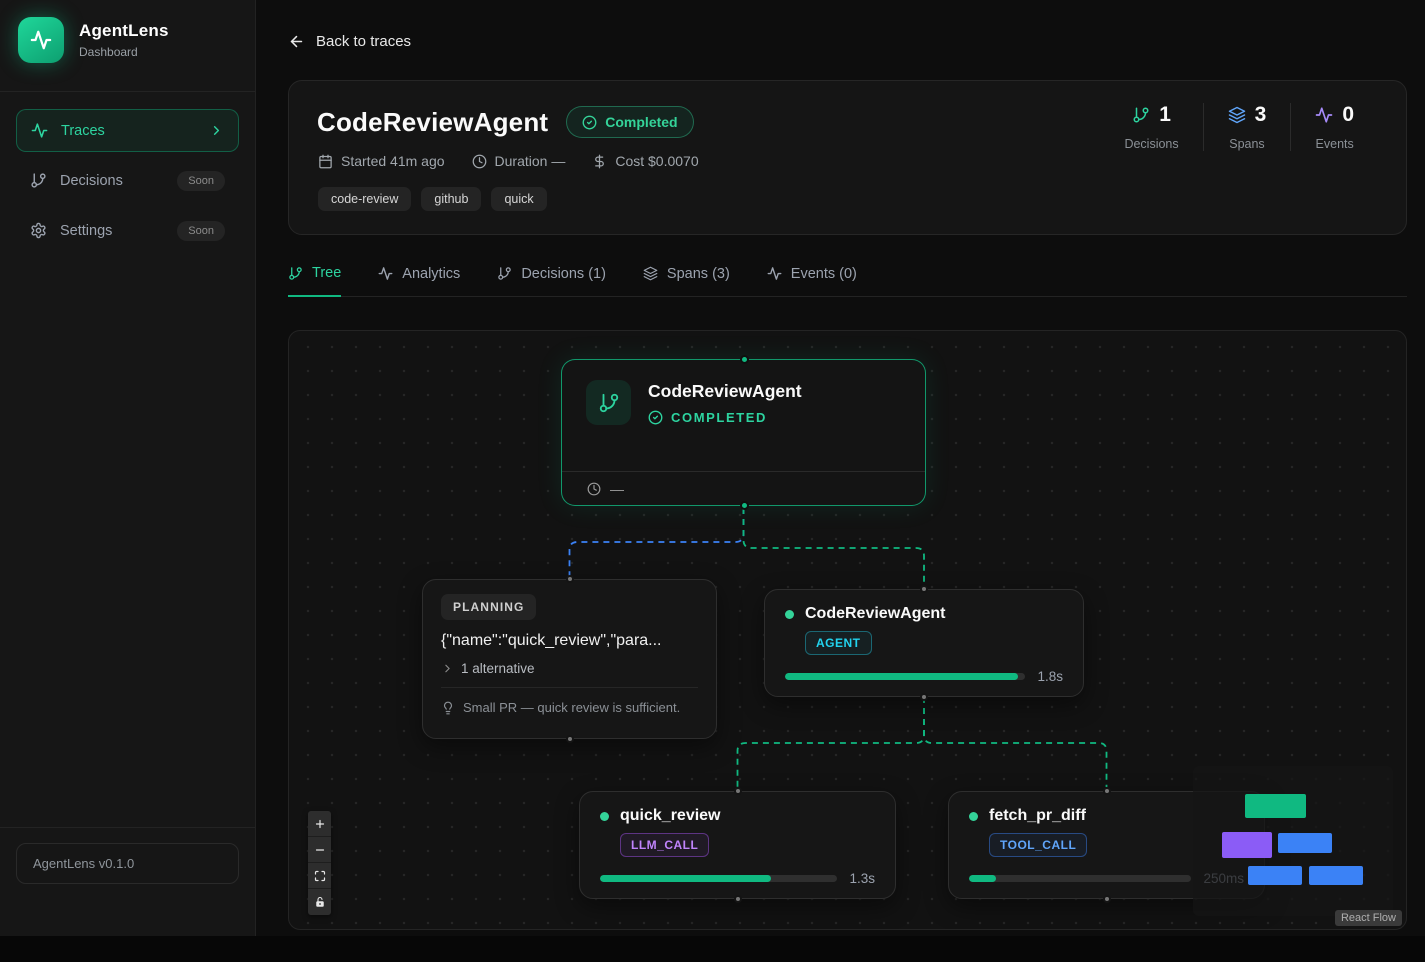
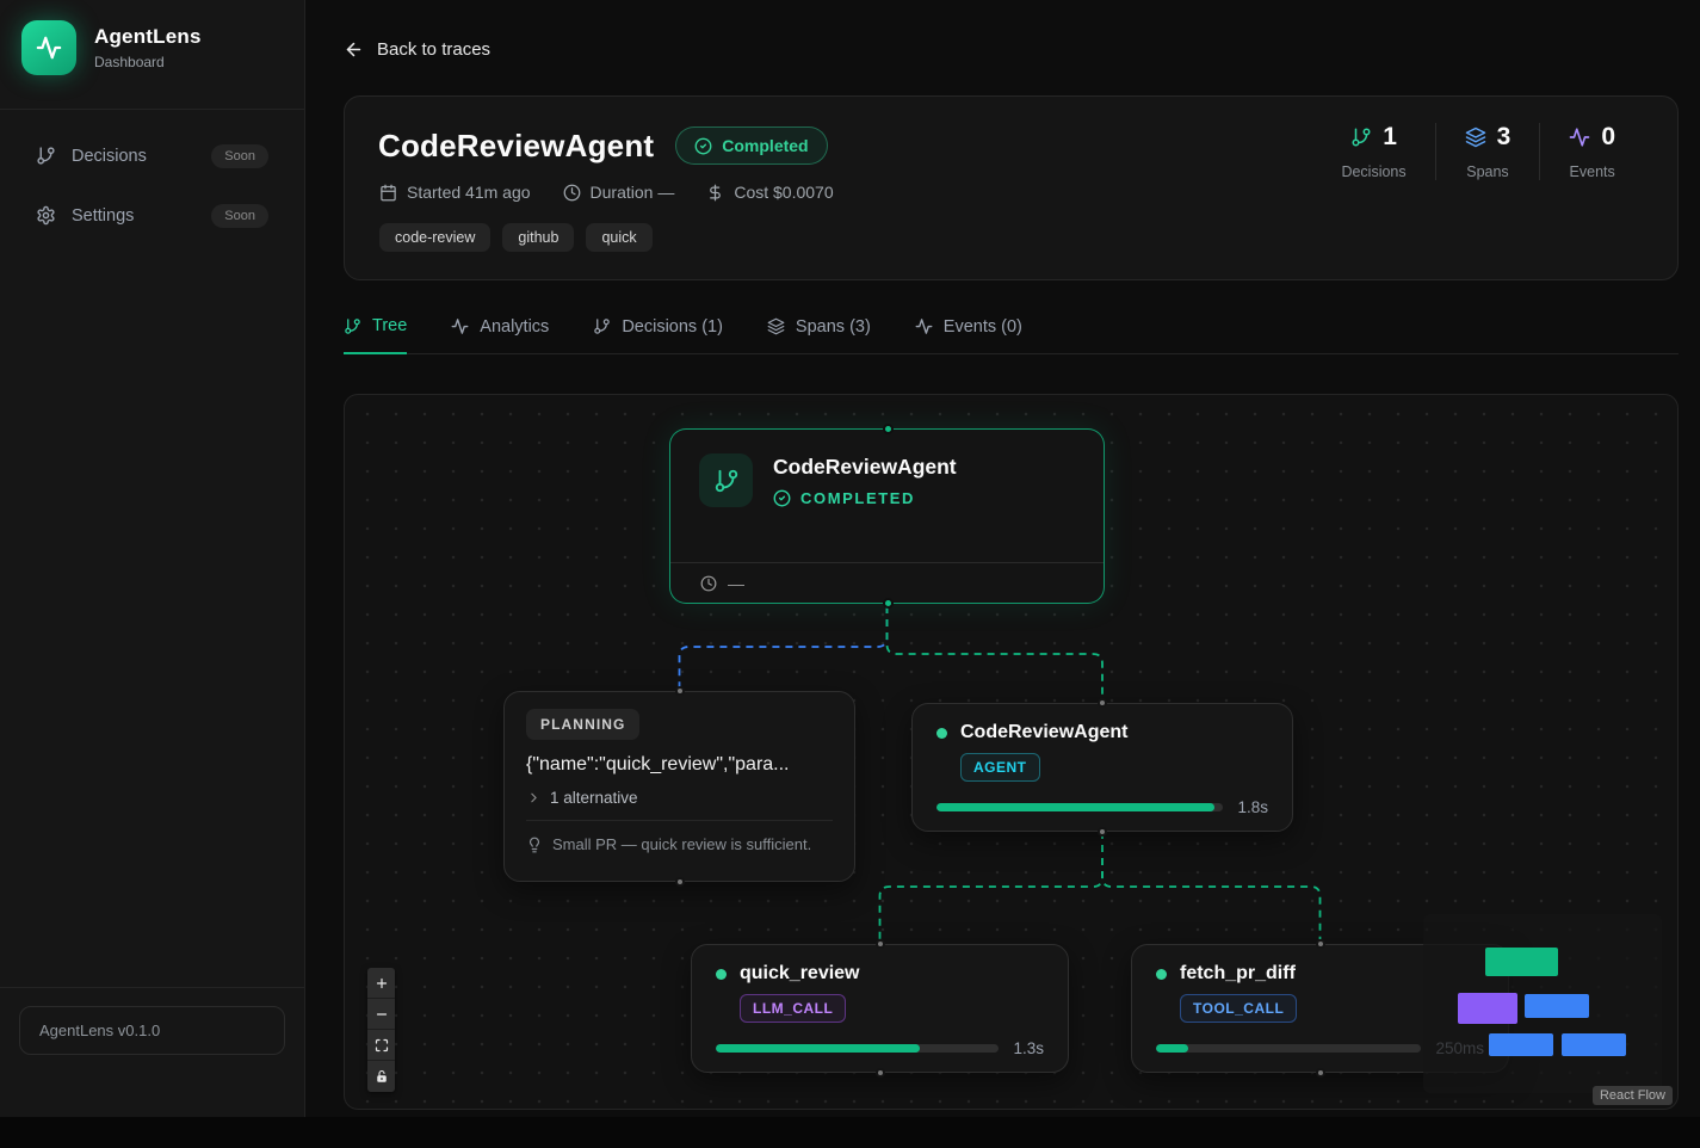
  AgentLens
  Dashboard
- Traces
  Decisions
  Soon
  Settings
  Soon
  AgentLens v0.1.0
  Back to traces
  CodeReviewAgent
  Completed
  Started 41m ago
  Duration —
  Cost $0.0070
  code-review
  github
  quick
  1
  Decisions
  3
  Spans
  0
  Events
  Tree
  Analytics
  Decisions (1)
  Spans (3)
  Events (0)
  CodeReviewAgent
  COMPLETED
  —
  PLANNING
  {"name":"quick_review","para...
  1 alternative
  Small PR — quick review is sufficient.
  CodeReviewAgent
  AGENT
  1.8s
  quick_review
  LLM_CALL
  1.3s
  fetch_pr_diff
  TOOL_CALL
  250ms
  React Flow
